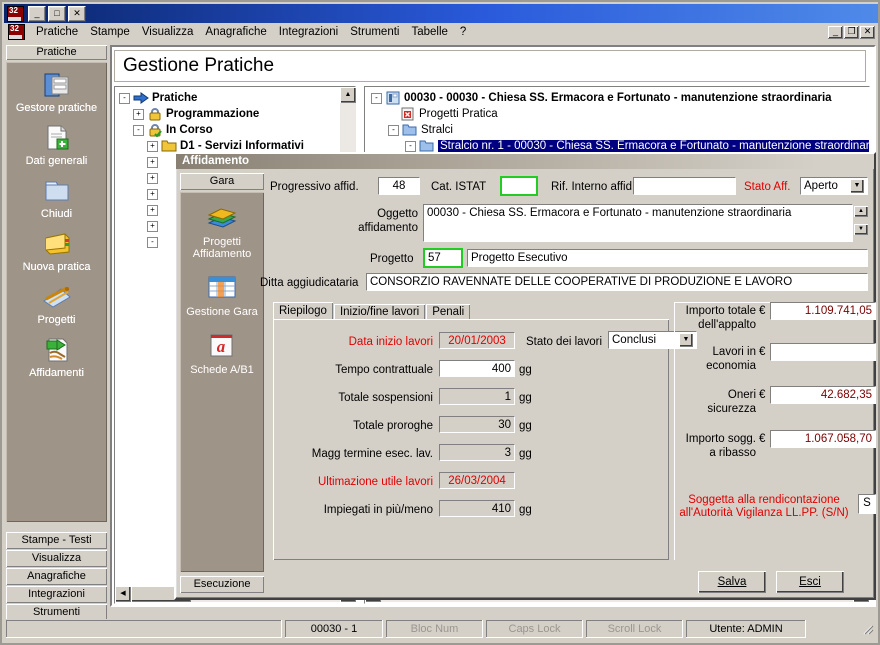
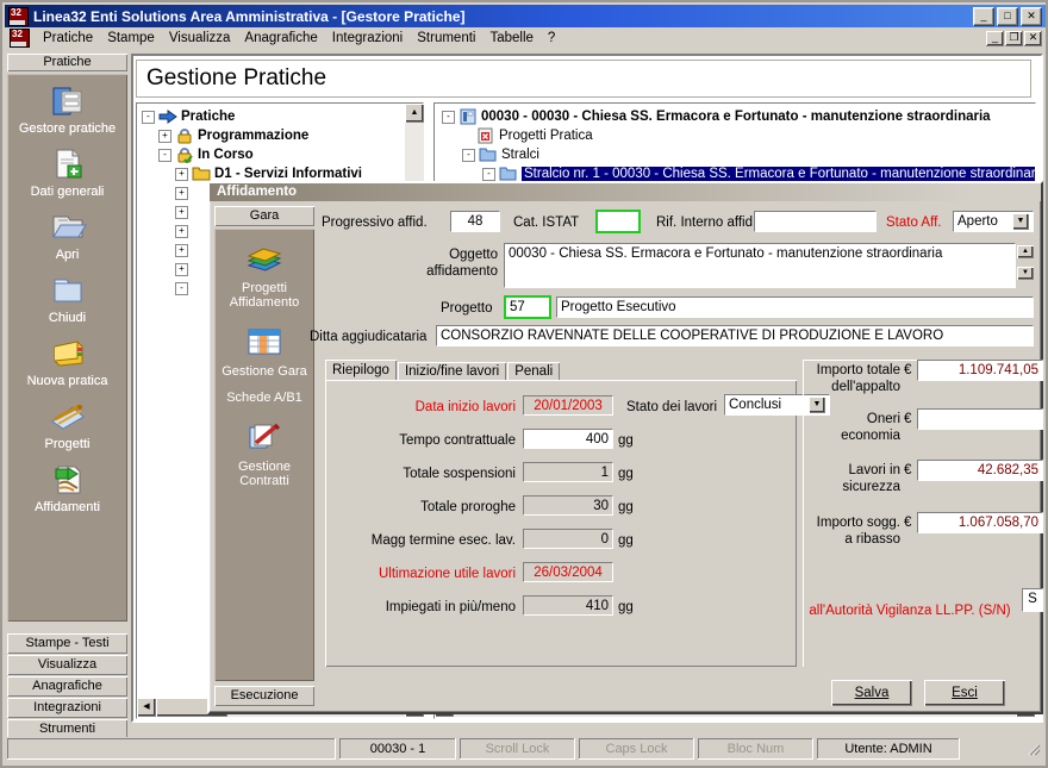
+ Linea32 Enti Solutions Area Amministrativa - [Gestore Pratiche]
  _
  □
  ✕
  Pratiche
  Stampe
  Visualizza
  Anagrafiche
  Integrazioni
  Strumenti
  Tabelle
  ?
  _
  ❐
  ✕
  Pratiche
  Gestore pratiche
  Dati generali
+ Apri
  Chiudi
  Nuova pratica
  Progetti
  Affidamenti
  Stampe - Testi
  Visualizza
  Anagrafiche
  Integrazioni
  Strumenti
  Gestione Pratiche
  -
  Pratiche
  +
  Programmazione
  -
  In Corso
  +
  D1 - Servizi Informativi
  +
  +
  +
  +
  +
  -
  -
  00030 - 00030 - Chiesa SS. Ermacora e Fortunato - manutenzione straordinaria
  Progetti Pratica
  -
  Stralci
  -
  Stralcio nr. 1 - 00030 - Chiesa SS. Ermacora e Fortunato - manutenzione straordinar
  Affidamento
  Gara
  Progetti Affidamento
  Gestione Gara
- a
  Schede A/B1
+ Gestione Contratti
  Esecuzione
  Progressivo affid.
  48
  Cat. ISTAT
  Rif. Interno affid
  Stato Aff.
  Aperto
  Oggetto
  affidamento
  00030 - Chiesa SS. Ermacora e Fortunato - manutenzione straordinaria
  Progetto
  57
  Progetto Esecutivo
  Ditta aggiudicataria
  CONSORZIO RAVENNATE DELLE COOPERATIVE DI PRODUZIONE E LAVORO
  Riepilogo
  Inizio/fine lavori
  Penali
  Data inizio lavori
  20/01/2003
  Stato dei lavori
  Conclusi
  Tempo contrattuale
  400
  gg
  Totale sospensioni
  1
  gg
  Totale proroghe
  30
  gg
  Magg termine esec. lav.
- 3
+ 0
  gg
  Ultimazione utile lavori
  26/03/2004
  Impiegati in più/meno
  410
  gg
  Importo totale
  dell'appalto
  €
  1.109.741,05
- Lavori in
+ Oneri
  economia
  €
- Oneri
+ Lavori in
  sicurezza
  €
  42.682,35
  Importo sogg.
  a ribasso
  €
  1.067.058,70
- Soggetta alla rendicontazione
  all'Autorità Vigilanza LL.PP. (S/N)
  S
  Salva
  Esci
  00030 - 1
- Bloc Num
+ Scroll Lock
  Caps Lock
- Scroll Lock
+ Bloc Num
  Utente: ADMIN
